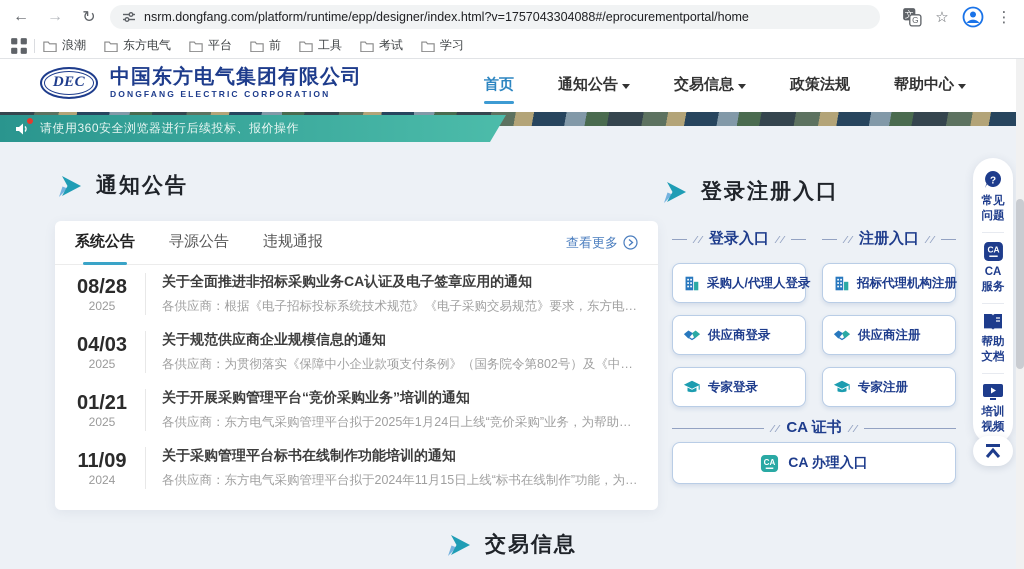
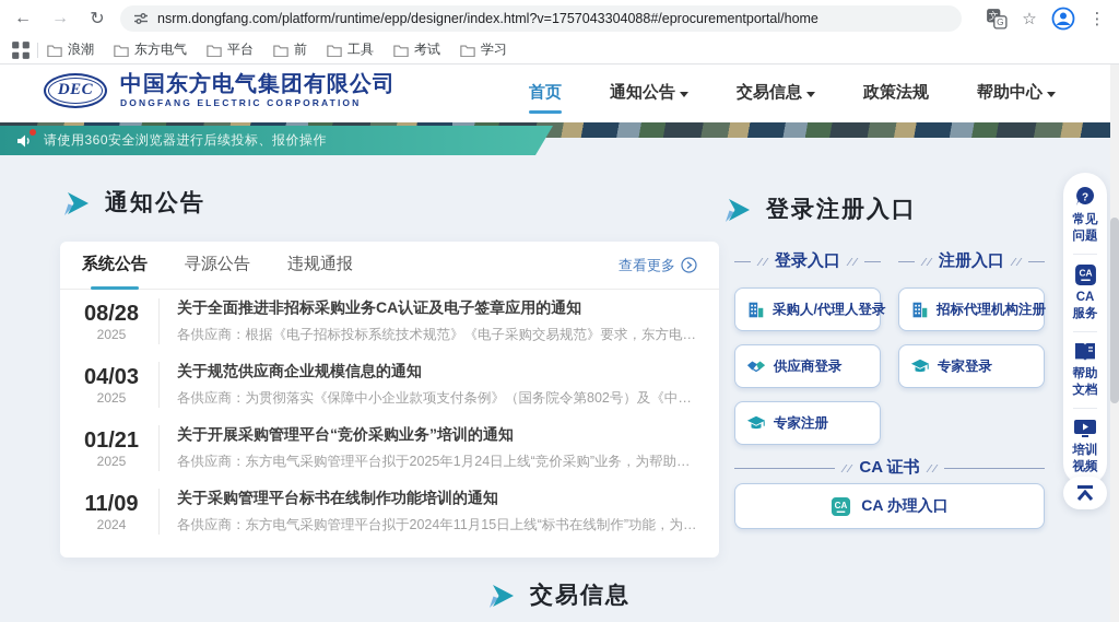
  ←
  →
  ↻
  nsrm.dongfang.com/platform/runtime/epp/designer/index.html?v=1757043304088#/eprocurementportal/home
  文
  G
  ☆
  ⋮
  浪潮
  东方电气
  平台
  前
  工具
  考试
  学习
  DEC
  中国东方电气集团有限公司
  DONGFANG ELECTRIC CORPORATION
  首页
  通知公告
  交易信息
  政策法规
  帮助中心
  请使用360安全浏览器进行后续投标、报价操作
  通知公告
  系统公告
  寻源公告
  违规通报
  查看更多
  08/28
  2025
  关于全面推进非招标采购业务CA认证及电子签章应用的通知
  各供应商：根据《电子招标投标系统技术规范》《电子采购交易规范》要求，东方电气
  04/03
  2025
  关于规范供应商企业规模信息的通知
  各供应商：为贯彻落实《保障中小企业款项支付条例》（国务院令第802号）及《中小企
  01/21
  2025
  关于开展采购管理平台“竞价采购业务”培训的通知
  各供应商：东方电气采购管理平台拟于2025年1月24日上线“竞价采购”业务，为帮助各供
  11/09
  2024
  关于采购管理平台标书在线制作功能培训的通知
  各供应商：东方电气采购管理平台拟于2024年11月15日上线“标书在线制作”功能，为帮
  登录注册入口
  登录入口
  注册入口
  采购人/代理人登录
  招标代理机构注册
  供应商登录
- 供应商注册
  专家登录
  专家注册
  CA 证书
  CA
  CA 办理入口
  交易信息
  ?
  常见问题
  CA
  CA 服务
  帮助文档
  培训视频
